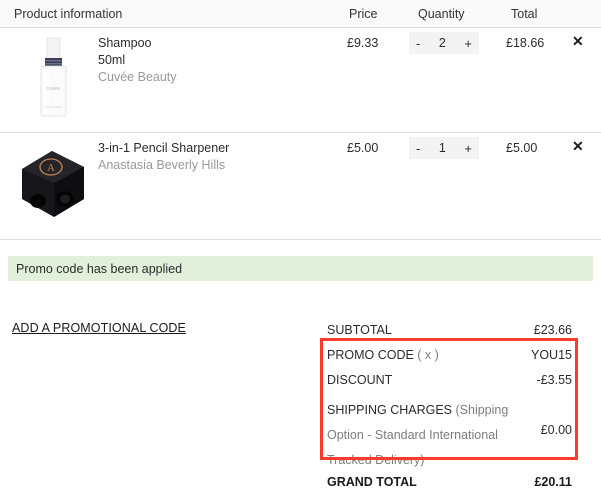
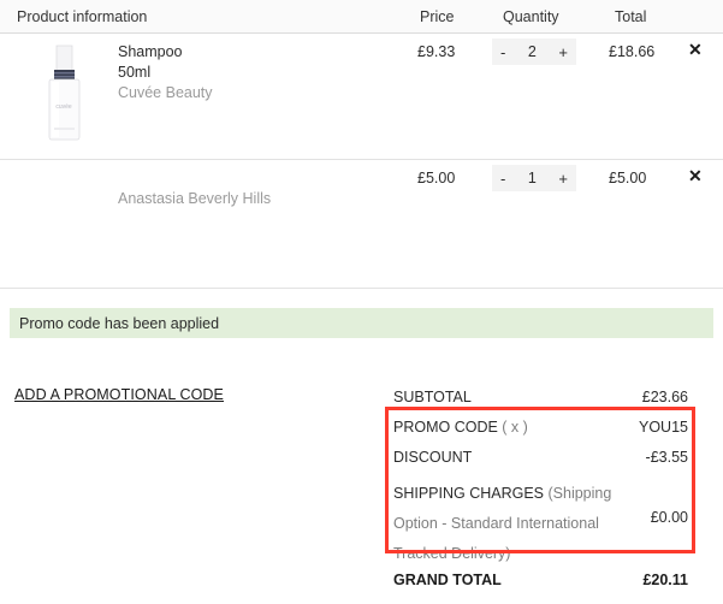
  Product information
  Price
  Quantity
  Total
  Shampoo
  50ml
  Cuvée Beauty
  £9.33
  -
  2
  +
  £18.66
  ✕
- A
- 3-in-1 Pencil Sharpener
  Anastasia Beverly Hills
  £5.00
  -
  1
  +
  £5.00
  ✕
  Promo code has been applied
  ADD A PROMOTIONAL CODE
  SUBTOTAL
  £23.66
  PROMO CODE ( x )
  YOU15
  DISCOUNT
  -£3.55
  SHIPPING CHARGES (Shipping Option - Standard International Tracked Delivery)
  £0.00
  GRAND TOTAL
  £20.11
